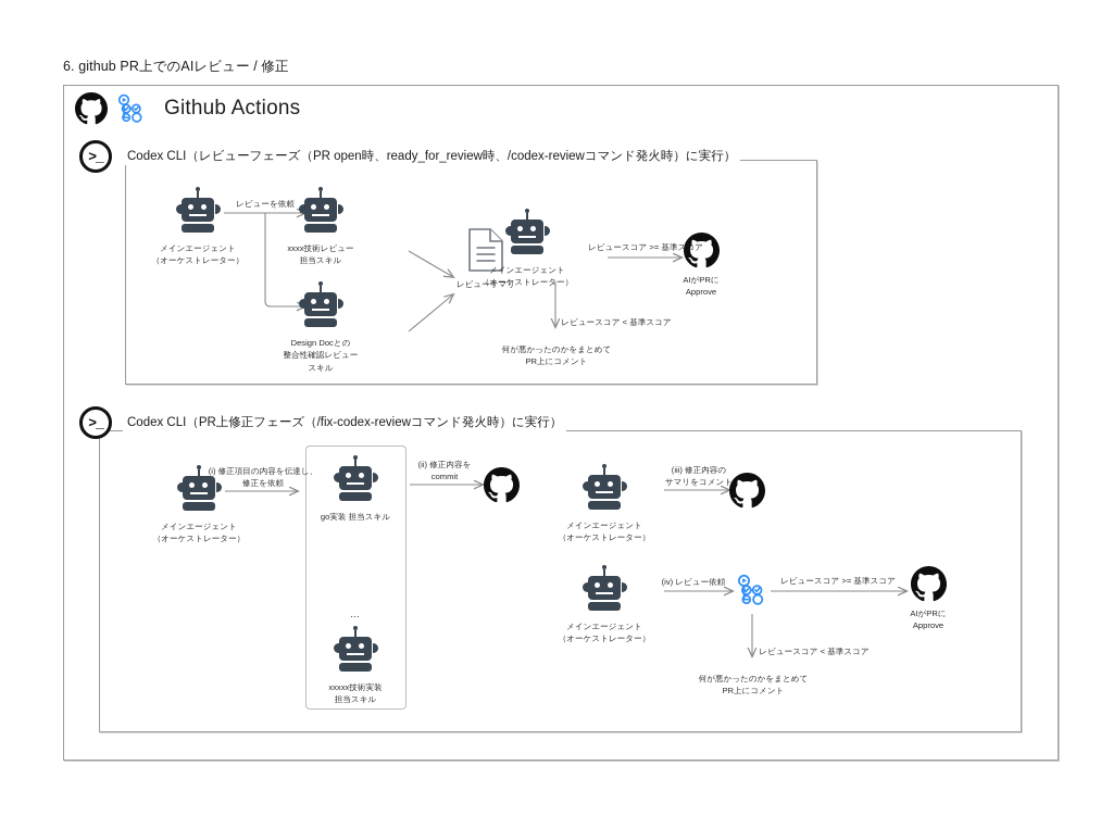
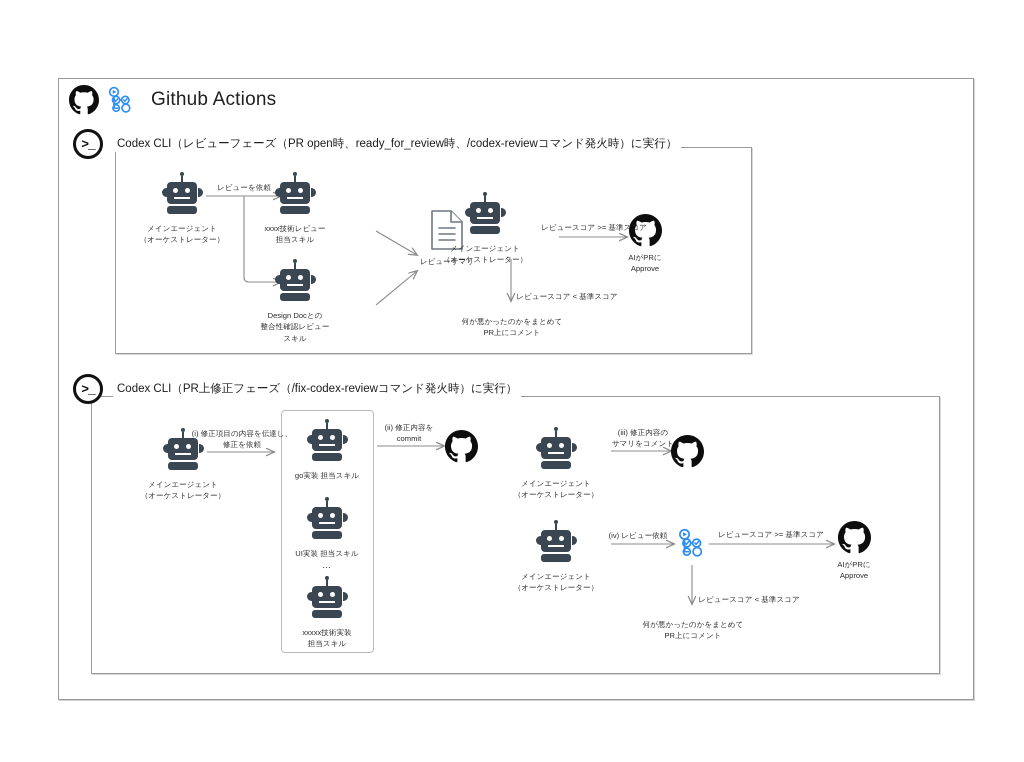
- 6. github PR上でのAIレビュー / 修正
  Github Actions
  >_
  Codex CLI（レビューフェーズ（PR open時、ready_for_review時、/codex-reviewコマンド発火時）に実行）
  メインエージェント
  （オーケストレーター）
  xxxx技術レビュー
  担当スキル
  Design Docとの
  整合性確認レビュー
  スキル
  レビューサマリ
  メインエージェント
  （オーケストレーター）
  AIがPRに
  Approve
  レビューを依頼
  レビュースコア >= 基準スコア
  レビュースコア < 基準スコア
  何が悪かったのかをまとめて
  PR上にコメント
  >_
  Codex CLI（PR上修正フェーズ（/fix-codex-reviewコマンド発火時）に実行）
  メインエージェント
  （オーケストレーター）
  go実装 担当スキル
+ UI実装 担当スキル
  …
  xxxxx技術実装
  担当スキル
  メインエージェント
  （オーケストレーター）
  メインエージェント
  （オーケストレーター）
  AIがPRに
  Approve
  (i) 修正項目の内容を伝達し、
  修正を依頼
  (ii) 修正内容を
  commit
  (iii) 修正内容の
  サマリをコメント
  (iv) レビュー依頼
  レビュースコア >= 基準スコア
  レビュースコア < 基準スコア
  何が悪かったのかをまとめて
  PR上にコメント
